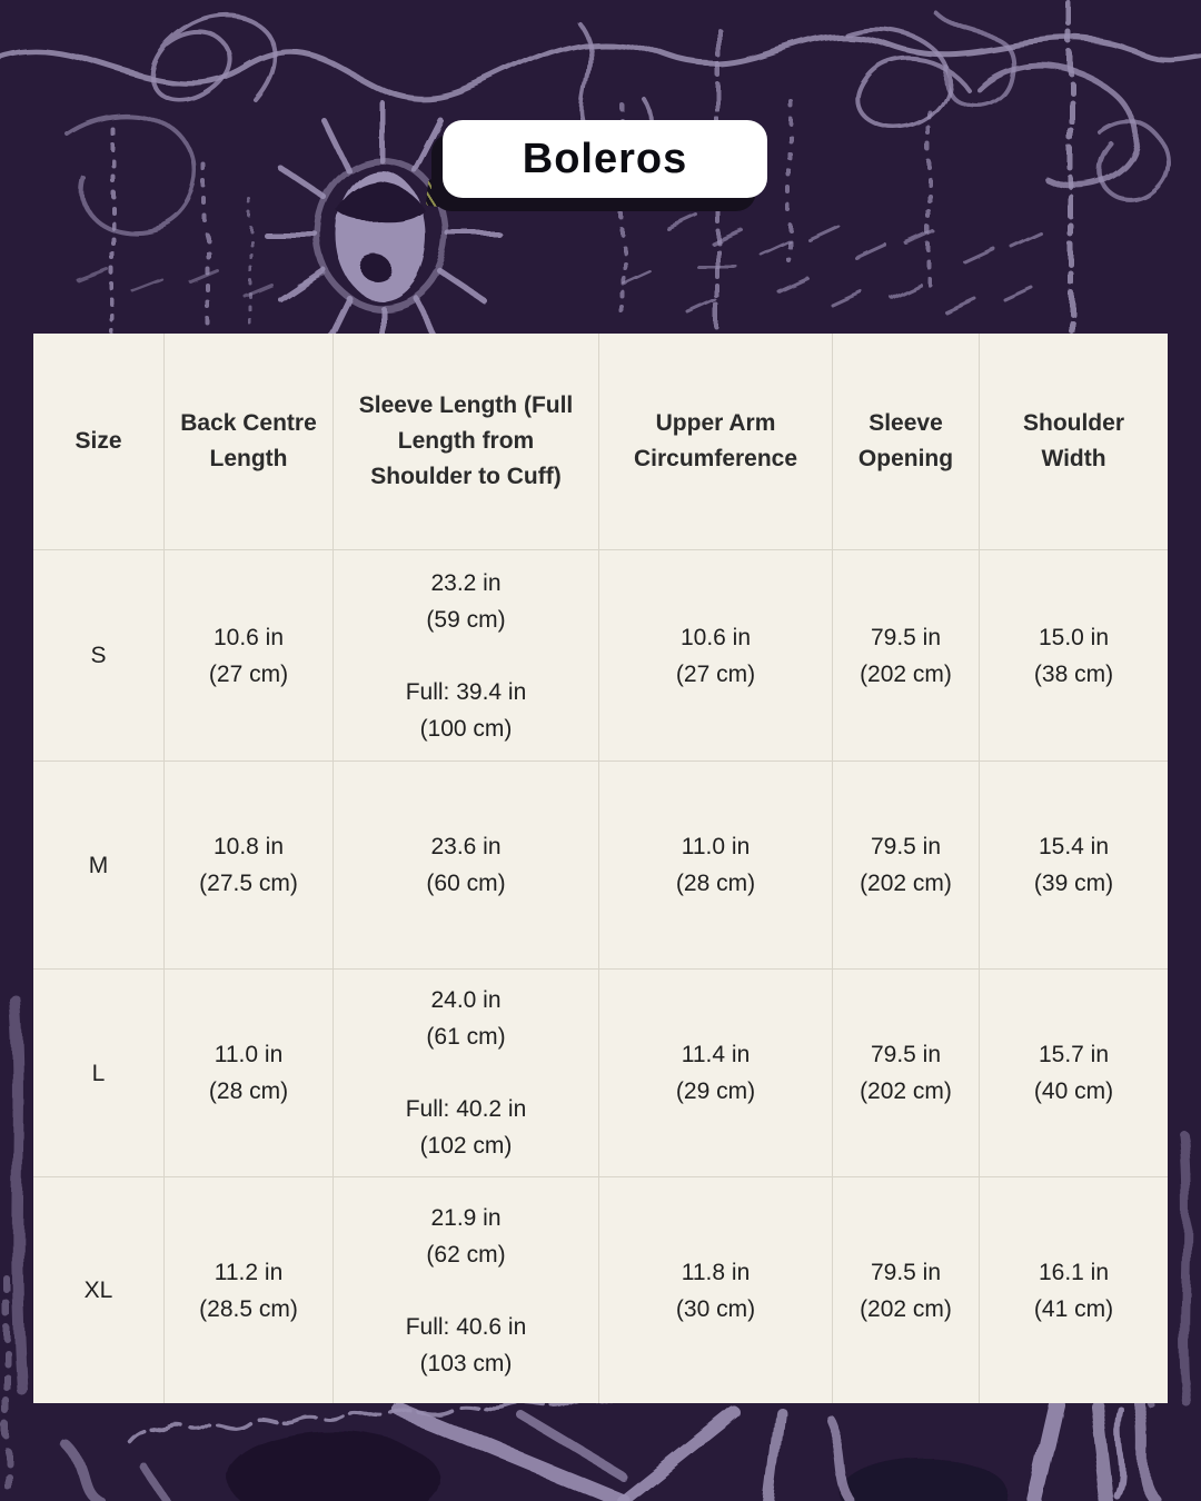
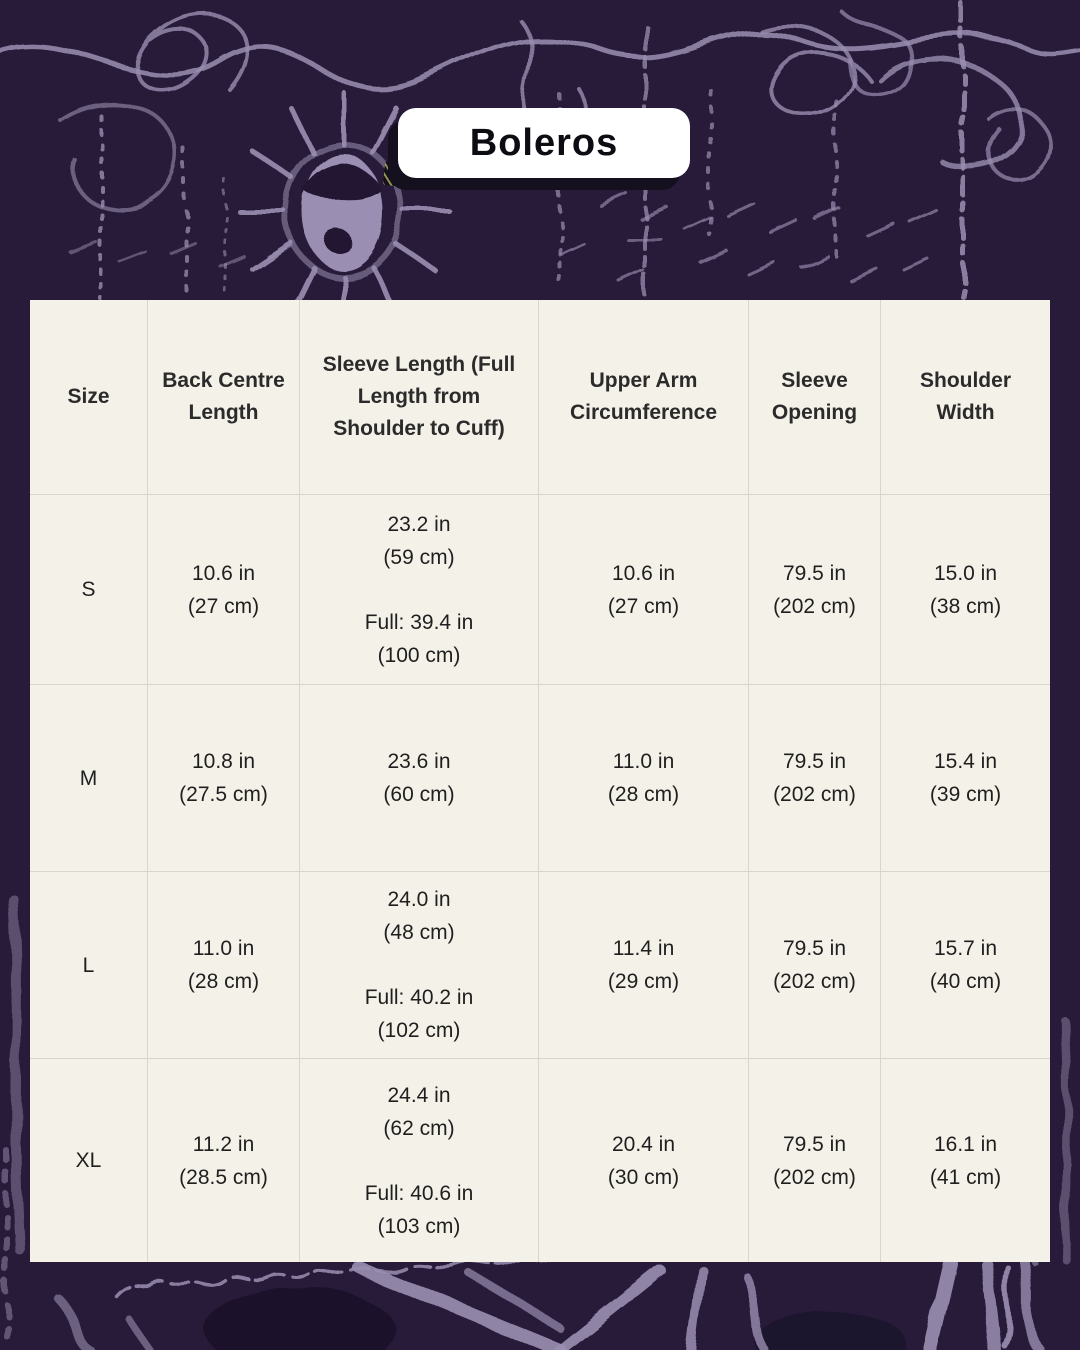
  Boleros
  Size
  Back Centre Length
  Sleeve Length (Full Length from Shoulder to Cuff)
  Upper Arm Circumference
  Sleeve Opening
  Shoulder Width
  S
  10.6 in
  (27 cm)
  23.2 in
  (59 cm)
  Full: 39.4 in
  (100 cm)
  10.6 in
  (27 cm)
  79.5 in
  (202 cm)
  15.0 in
  (38 cm)
  M
  10.8 in
  (27.5 cm)
  23.6 in
  (60 cm)
  11.0 in
  (28 cm)
  79.5 in
  (202 cm)
  15.4 in
  (39 cm)
  L
  11.0 in
  (28 cm)
  24.0 in
- (61 cm)
+ (48 cm)
  Full: 40.2 in
  (102 cm)
  11.4 in
  (29 cm)
  79.5 in
  (202 cm)
  15.7 in
  (40 cm)
  XL
  11.2 in
  (28.5 cm)
- 21.9 in
+ 24.4 in
  (62 cm)
  Full: 40.6 in
  (103 cm)
- 11.8 in
+ 20.4 in
  (30 cm)
  79.5 in
  (202 cm)
  16.1 in
  (41 cm)
